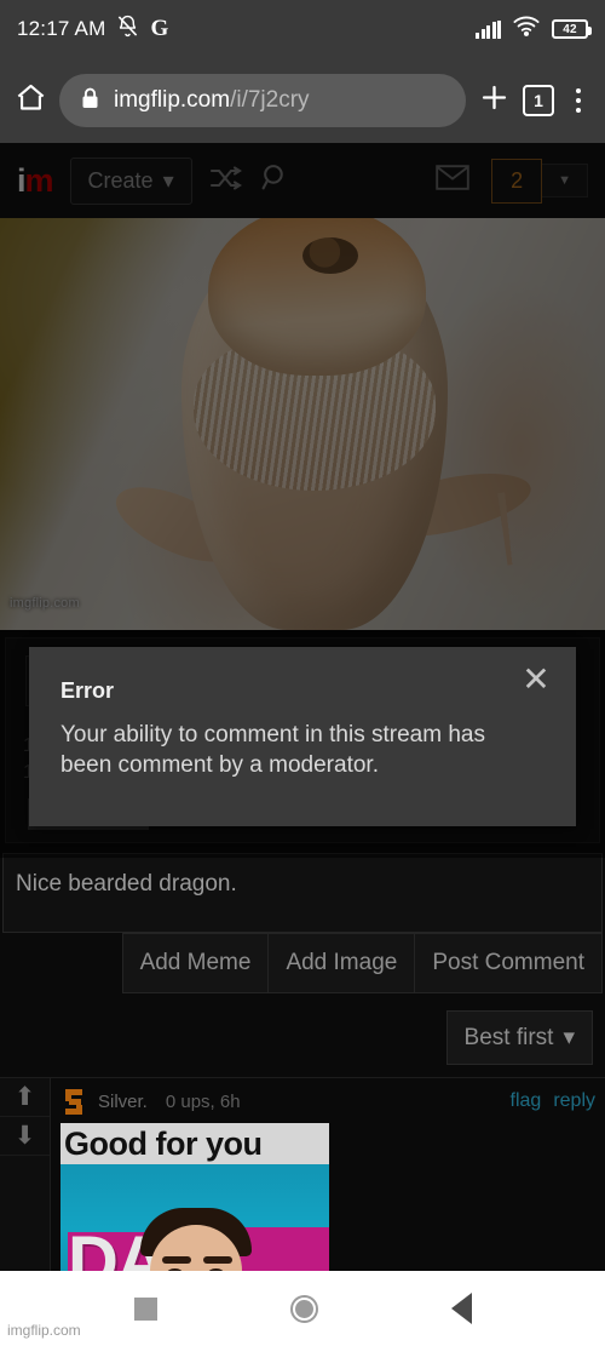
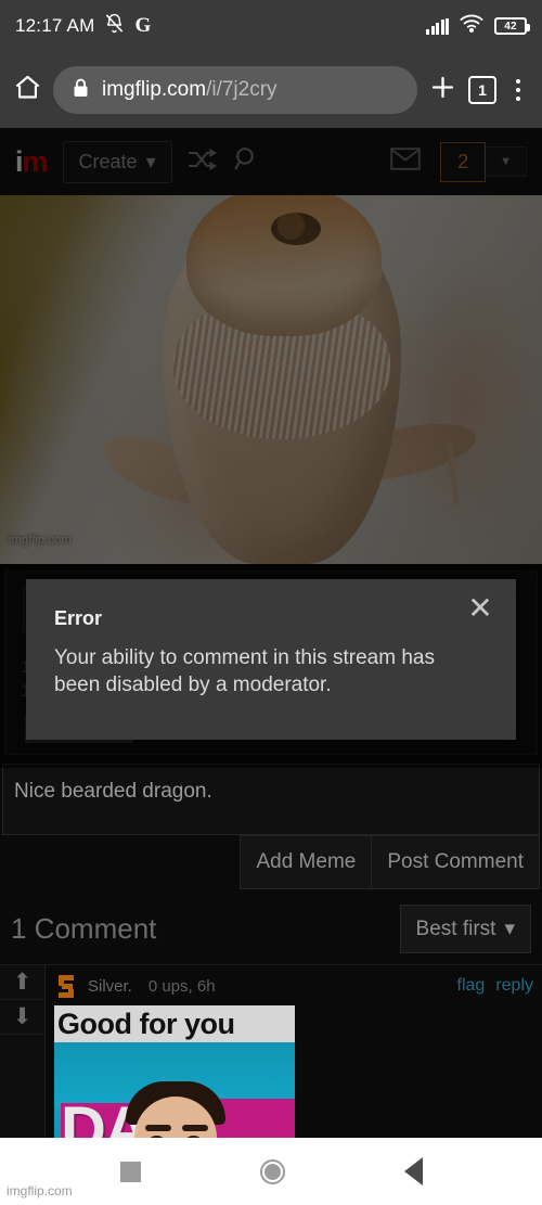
  12:17 AM
  G
  42
  imgflip.com/i/7j2cry
  1
  im
  Create
  ▾
  2
  ▼
  imgflip.com
  Nice bearded dragon.
  Add Meme
- Add Image
  Post Comment
+ 1 Comment
  Best first
  ▾
  ⬆
  ⬇
  Silver.
  0 ups, 6h
  flag
  reply
  Good for you
  ✕
  Error
- Your ability to comment in this stream has been comment by a moderator.
+ Your ability to comment in this stream has been disabled by a moderator.
  imgflip.com
